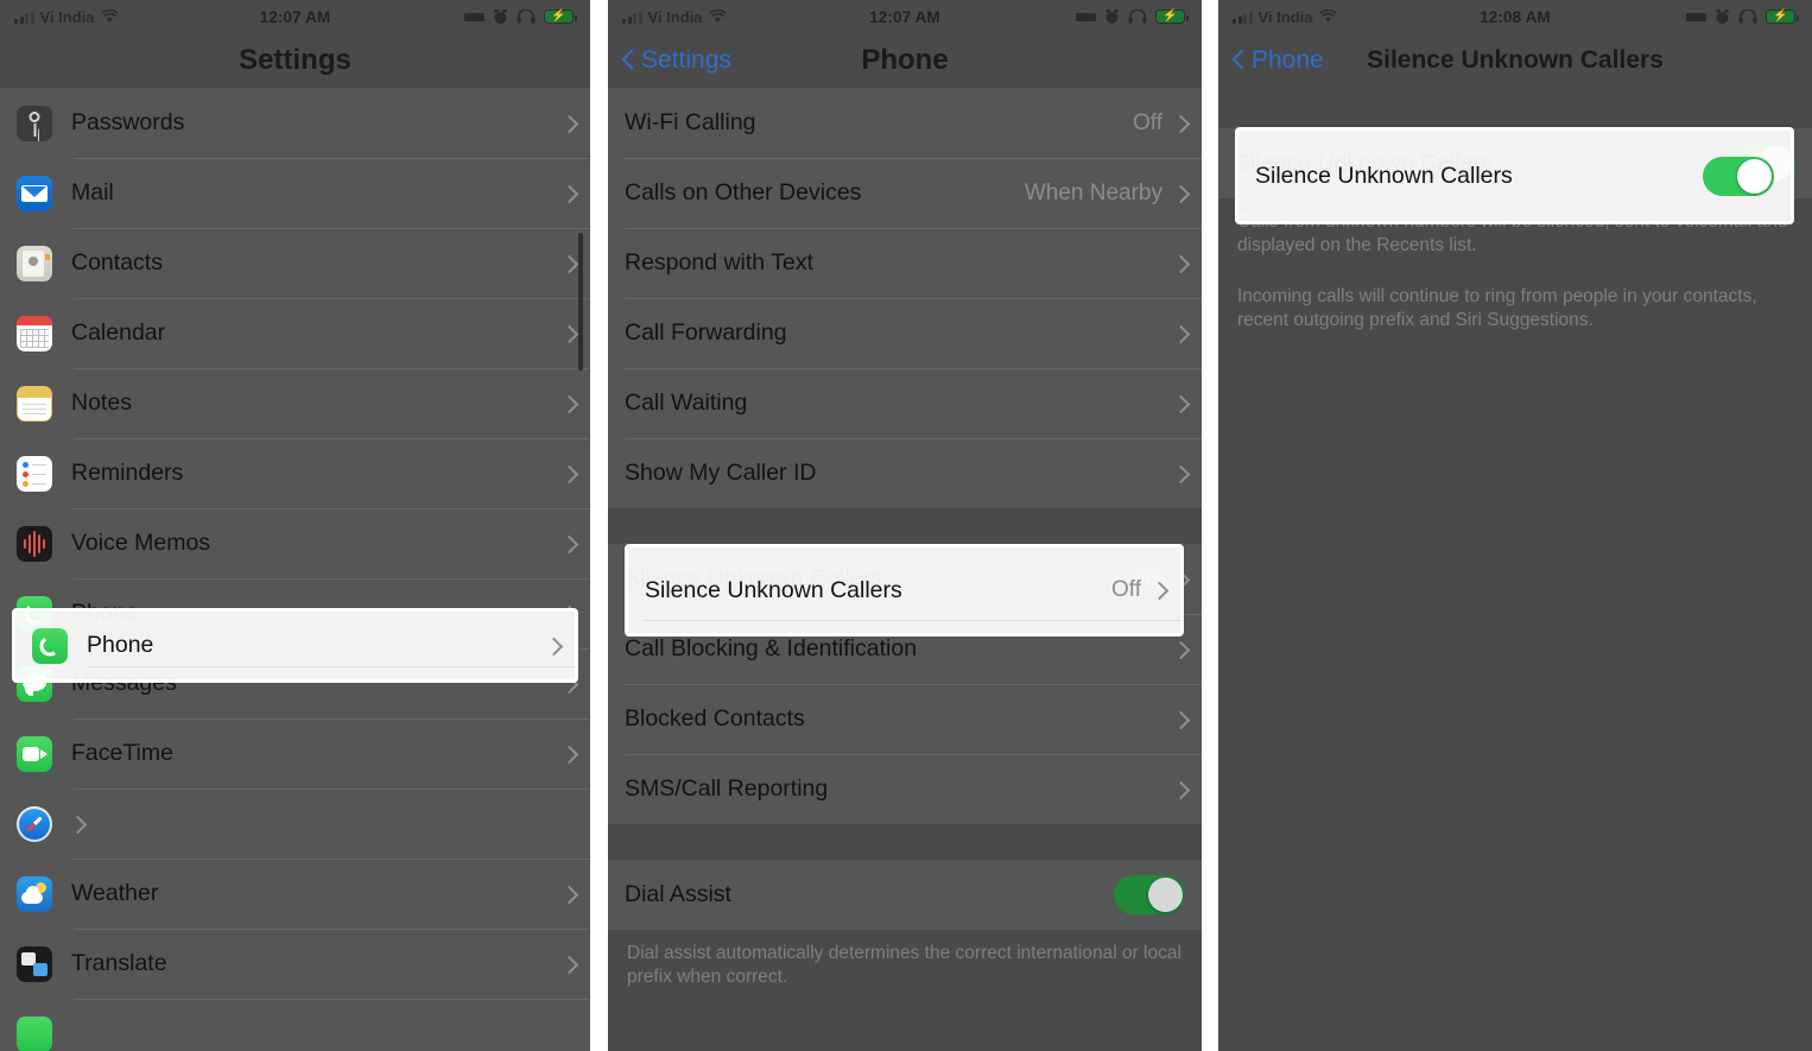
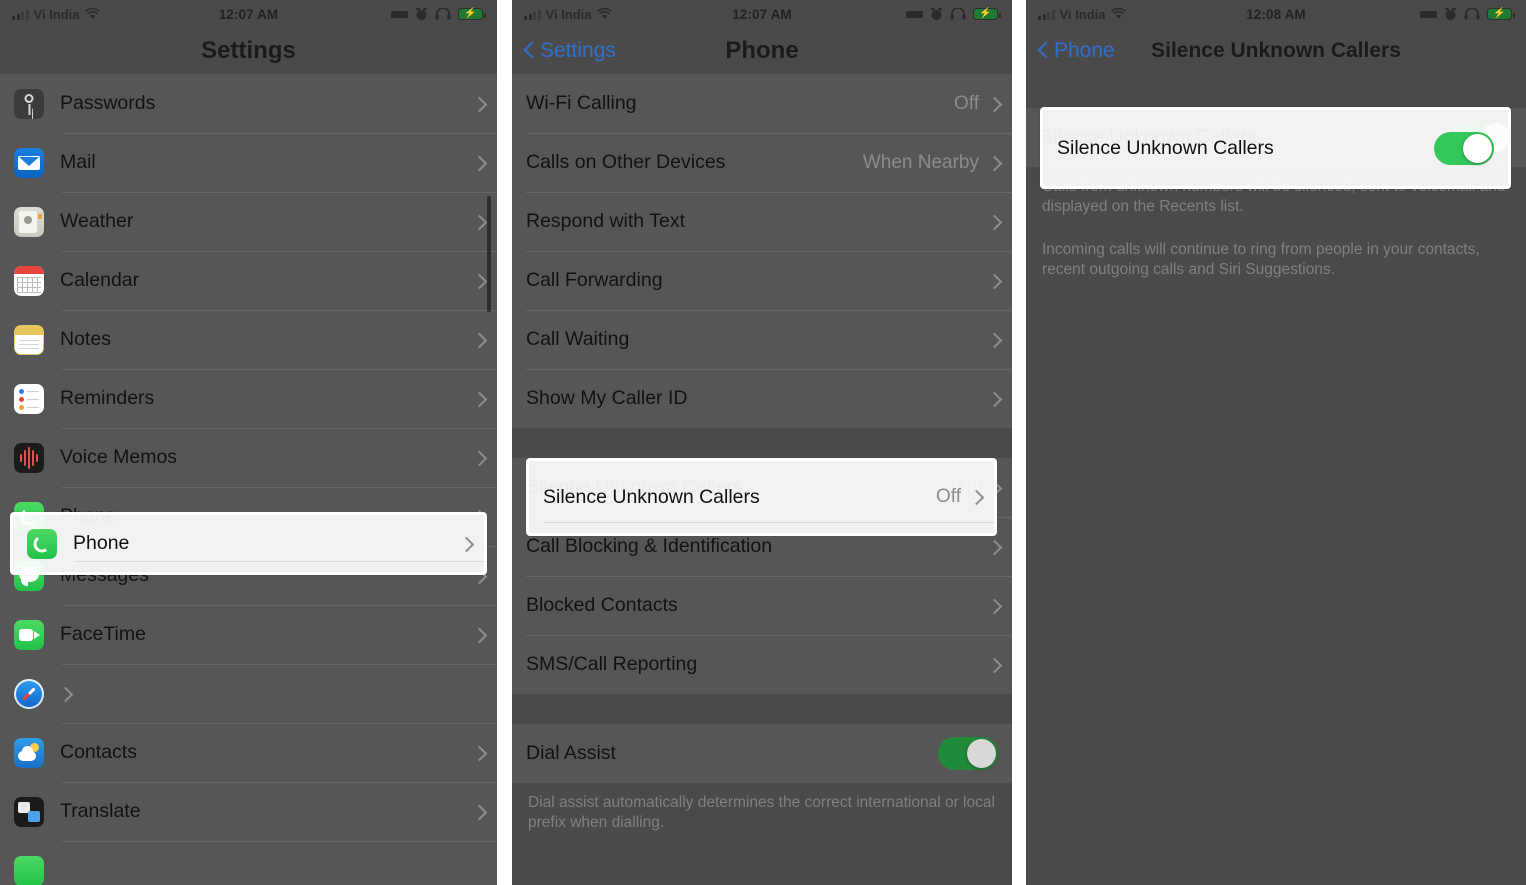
  Vi India
  12:07 AM
  ⚡
  Settings
  Passwords
  Mail
- Contacts
+ Weather
  Calendar
  Notes
  Reminders
  Voice Memos
  Messages
  FaceTime
- Weather
+ Contacts
  Translate
  Phone
  Vi India
  12:07 AM
  ⚡
  Settings
  Phone
  Wi-Fi Calling
  Off
  Calls on Other Devices
  When Nearby
  Respond with Text
  Call Forwarding
  Call Waiting
  Show My Caller ID
  Call Blocking & Identification
  Blocked Contacts
  SMS/Call Reporting
  Dial Assist
- Dial assist automatically determines the correct international or local prefix when correct.
+ Dial assist automatically determines the correct international or local prefix when dialling.
  Silence Unknown Callers
  Off
  Vi India
  12:08 AM
  ⚡
  Phone
  Silence Unknown Callers
- Incoming calls will continue to ring from people in your contacts, recent outgoing prefix and Siri Suggestions.
+ Incoming calls will continue to ring from people in your contacts, recent outgoing calls and Siri Suggestions.
  Silence Unknown Callers
